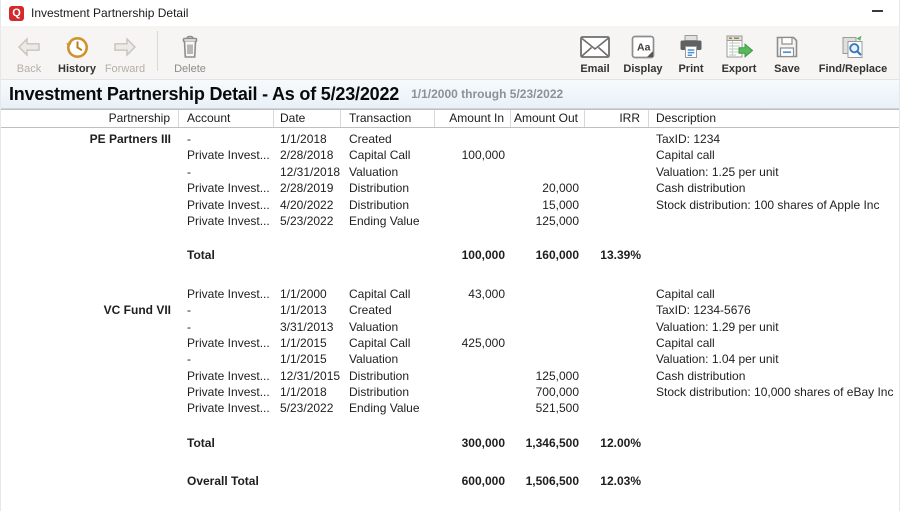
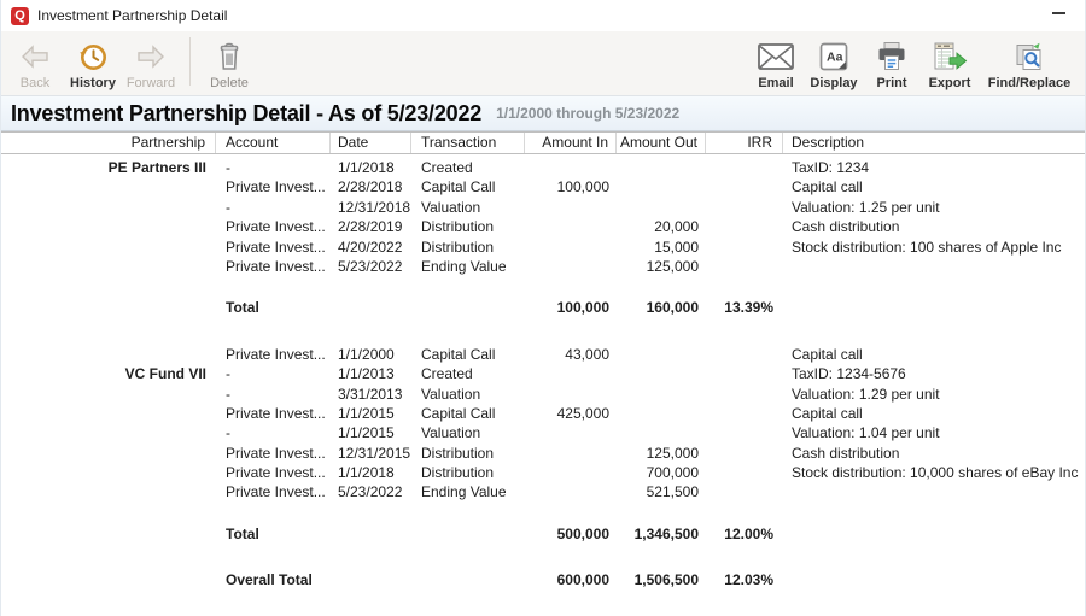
  Q
  Investment Partnership Detail
  Back
  History
  Forward
  Delete
  Email
  Aa
  Display
  Print
  Export
- Save
  Find/Replace
  Investment Partnership Detail - As of 5/23/2022
  1/1/2000 through 5/23/2022
  Partnership
  Account
  Date
  Transaction
  Amount In
  Amount Out
  IRR
  Description
  PE Partners III
  -
  1/1/2018
  Created
  TaxID: 1234
  Private Invest...
  2/28/2018
  Capital Call
  100,000
  Capital call
  -
  12/31/2018
  Valuation
  Valuation: 1.25 per unit
  Private Invest...
  2/28/2019
  Distribution
  20,000
  Cash distribution
  Private Invest...
  4/20/2022
  Distribution
  15,000
  Stock distribution: 100 shares of Apple Inc
  Private Invest...
  5/23/2022
  Ending Value
  125,000
  Total
  100,000
  160,000
  13.39%
  Private Invest...
  1/1/2000
  Capital Call
  43,000
  Capital call
  VC Fund VII
  -
  1/1/2013
  Created
  TaxID: 1234-5676
  -
  3/31/2013
  Valuation
  Valuation: 1.29 per unit
  Private Invest...
  1/1/2015
  Capital Call
  425,000
  Capital call
  -
  1/1/2015
  Valuation
  Valuation: 1.04 per unit
  Private Invest...
  12/31/2015
  Distribution
  125,000
  Cash distribution
  Private Invest...
  1/1/2018
  Distribution
  700,000
  Stock distribution: 10,000 shares of eBay Inc
  Private Invest...
  5/23/2022
  Ending Value
  521,500
  Total
- 300,000
+ 500,000
  1,346,500
  12.00%
  Overall Total
  600,000
  1,506,500
  12.03%
